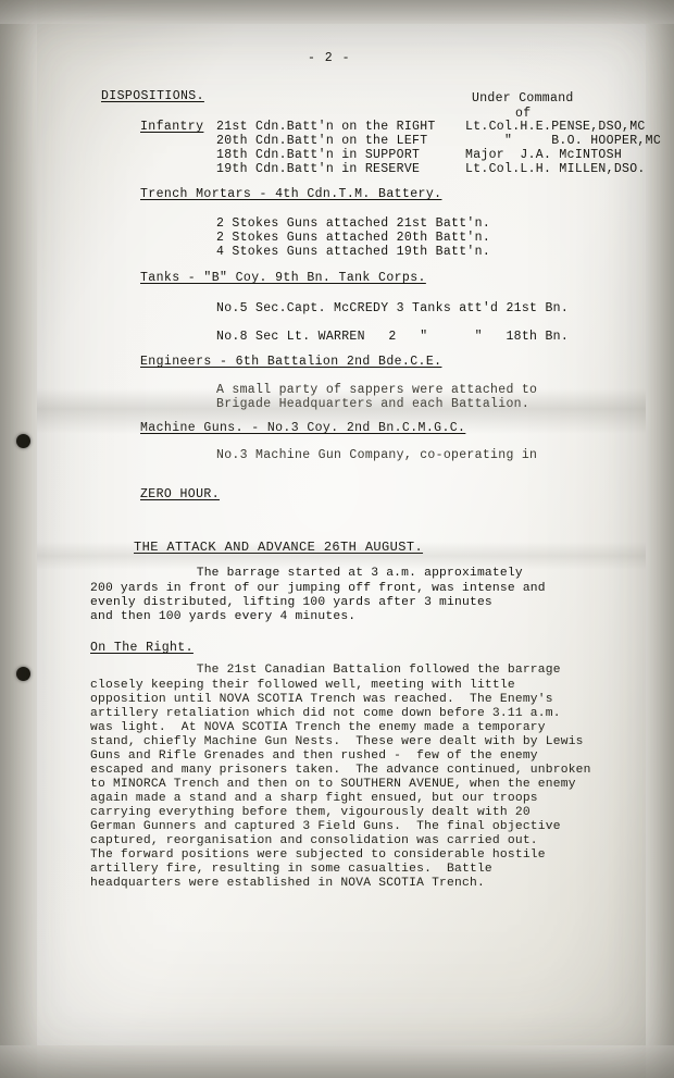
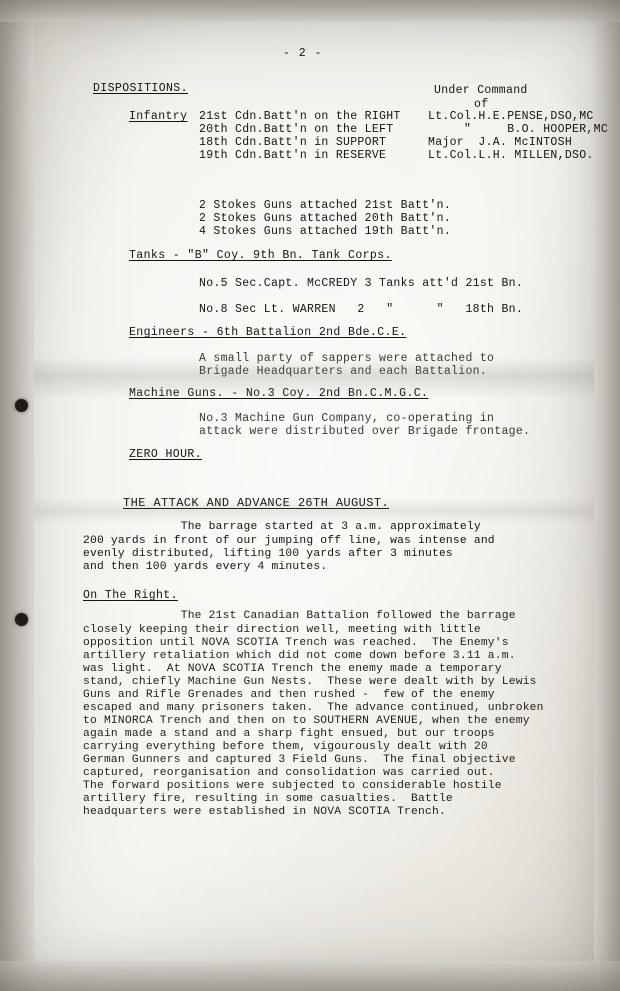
  - 2 -
  DISPOSITIONS.
  Under Command
  of
  Infantry
  21st Cdn.Batt'n on the RIGHT
  Lt.Col.H.E.PENSE,DSO,MC
  20th Cdn.Batt'n on the LEFT
  " B.O. HOOPER,MC
  18th Cdn.Batt'n in SUPPORT
  Major J.A. McINTOSH
  19th Cdn.Batt'n in RESERVE
  Lt.Col.L.H. MILLEN,DSO.
- Trench Mortars - 4th Cdn.T.M. Battery.
  2 Stokes Guns attached 21st Batt'n.
  2 Stokes Guns attached 20th Batt'n.
  4 Stokes Guns attached 19th Batt'n.
  Tanks - "B" Coy. 9th Bn. Tank Corps.
  No.5 Sec.Capt. McCREDY 3 Tanks att'd 21st Bn.
  No.8 Sec Lt. WARREN 2 " " 18th Bn.
  Engineers - 6th Battalion 2nd Bde.C.E.
  No.3 Machine Gun Company, co-operating in
+ attack were distributed over Brigade frontage.
  ZERO HOUR.
  The barrage started at 3 a.m. approximately
- 200 yards in front of our jumping off front, was intense and
+ 200 yards in front of our jumping off line, was intense and
  evenly distributed, lifting 100 yards after 3 minutes
  and then 100 yards every 4 minutes.
  On The Right.
  The 21st Canadian Battalion followed the barrage
- closely keeping their followed well, meeting with little
+ closely keeping their direction well, meeting with little
  opposition until NOVA SCOTIA Trench was reached. The Enemy's
  artillery retaliation which did not come down before 3.11 a.m.
  was light. At NOVA SCOTIA Trench the enemy made a temporary
  stand, chiefly Machine Gun Nests. These were dealt with by Lewis
  Guns and Rifle Grenades and then rushed - few of the enemy
  escaped and many prisoners taken. The advance continued, unbroken
  to MINORCA Trench and then on to SOUTHERN AVENUE, when the enemy
  again made a stand and a sharp fight ensued, but our troops
  carrying everything before them, vigourously dealt with 20
  German Gunners and captured 3 Field Guns. The final objective
  captured, reorganisation and consolidation was carried out.
  The forward positions were subjected to considerable hostile
  artillery fire, resulting in some casualties. Battle
  headquarters were established in NOVA SCOTIA Trench.
